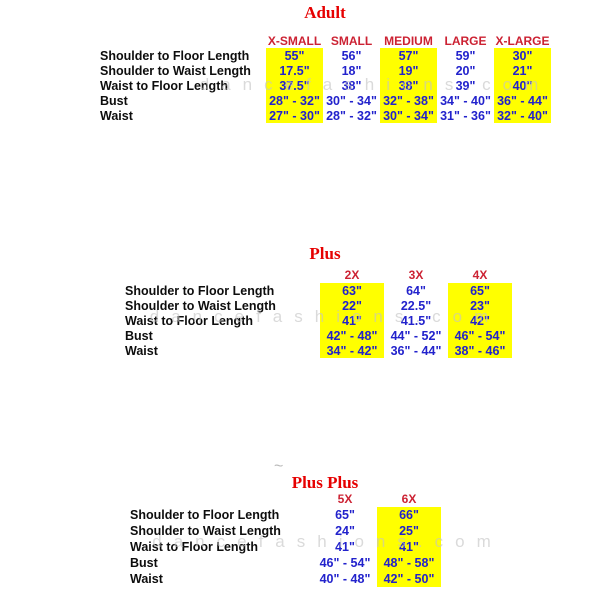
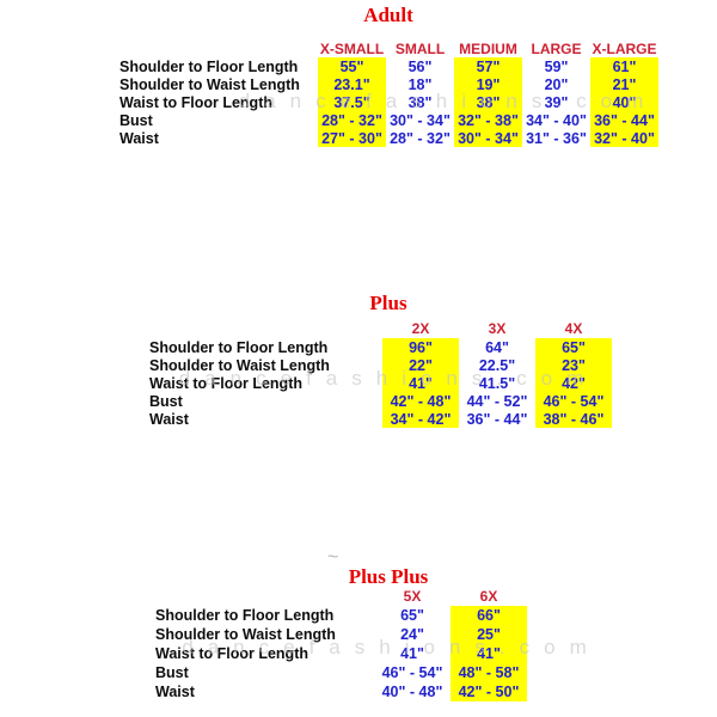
  Adult
  X-SMALL
  SMALL
  MEDIUM
  LARGE
  X-LARGE
  Shoulder to Floor Length
  55"
  56"
  57"
  59"
- 30"
+ 61"
  Shoulder to Waist Length
- 17.5"
+ 23.1"
  18"
  19"
  20"
  21"
  Waist to Floor Length
  37.5"
  38"
  38"
  39"
  40"
  Bust
  28" - 32"
  30" - 34"
  32" - 38"
  34" - 40"
  36" - 44"
  Waist
  27" - 30"
  28" - 32"
  30" - 34"
  31" - 36"
  32" - 40"
  Plus
  2X
  3X
  4X
  Shoulder to Floor Length
- 63"
+ 96"
  64"
  65"
  Shoulder to Waist Length
  22"
  22.5"
  23"
  Waist to Floor Length
  41"
  41.5"
  42"
  Bust
  42" - 48"
  44" - 52"
  46" - 54"
  Waist
  34" - 42"
  36" - 44"
  38" - 46"
  Plus Plus
  5X
  6X
  Shoulder to Floor Length
  65"
  66"
  Shoulder to Waist Length
  24"
  25"
  Waist to Floor Length
  41"
  41"
  Bust
  46" - 54"
  48" - 58"
  Waist
  40" - 48"
  42" - 50"
  dancefashions.com
  dancefashions.com
  dancefashions.com
  ~
